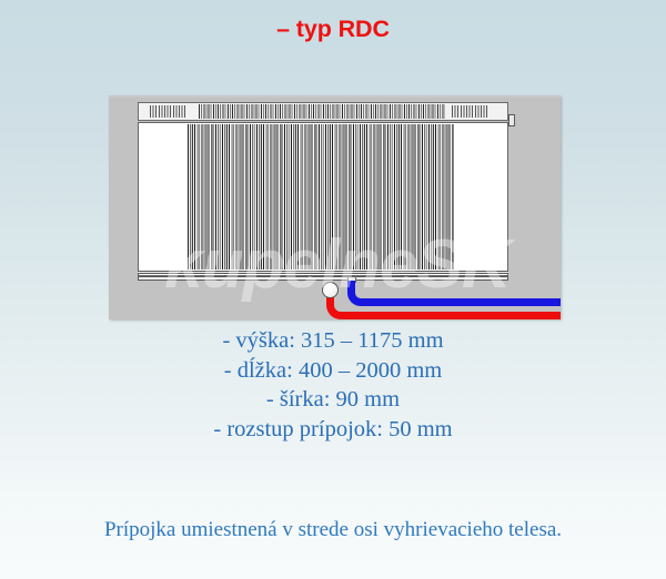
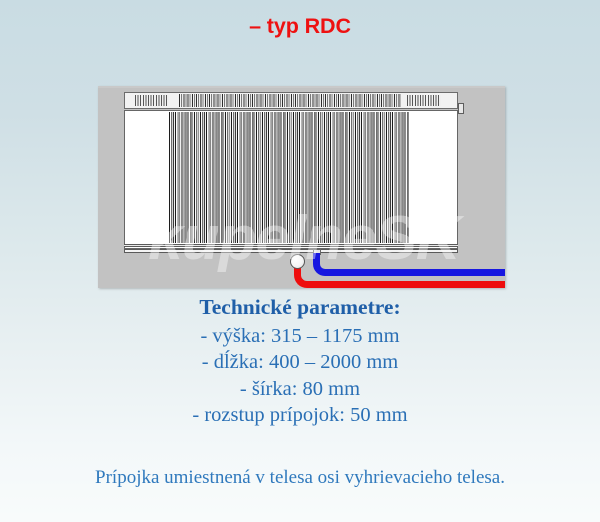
  – typ RDC
  kupelneSK
+ Technické parametre:
  - výška: 315 – 1175 mm
  - dĺžka: 400 – 2000 mm
- - šírka: 90 mm
+ - šírka: 80 mm
  - rozstup prípojok: 50 mm
- Prípojka umiestnená v strede osi vyhrievacieho telesa.
+ Prípojka umiestnená v telesa osi vyhrievacieho telesa.
